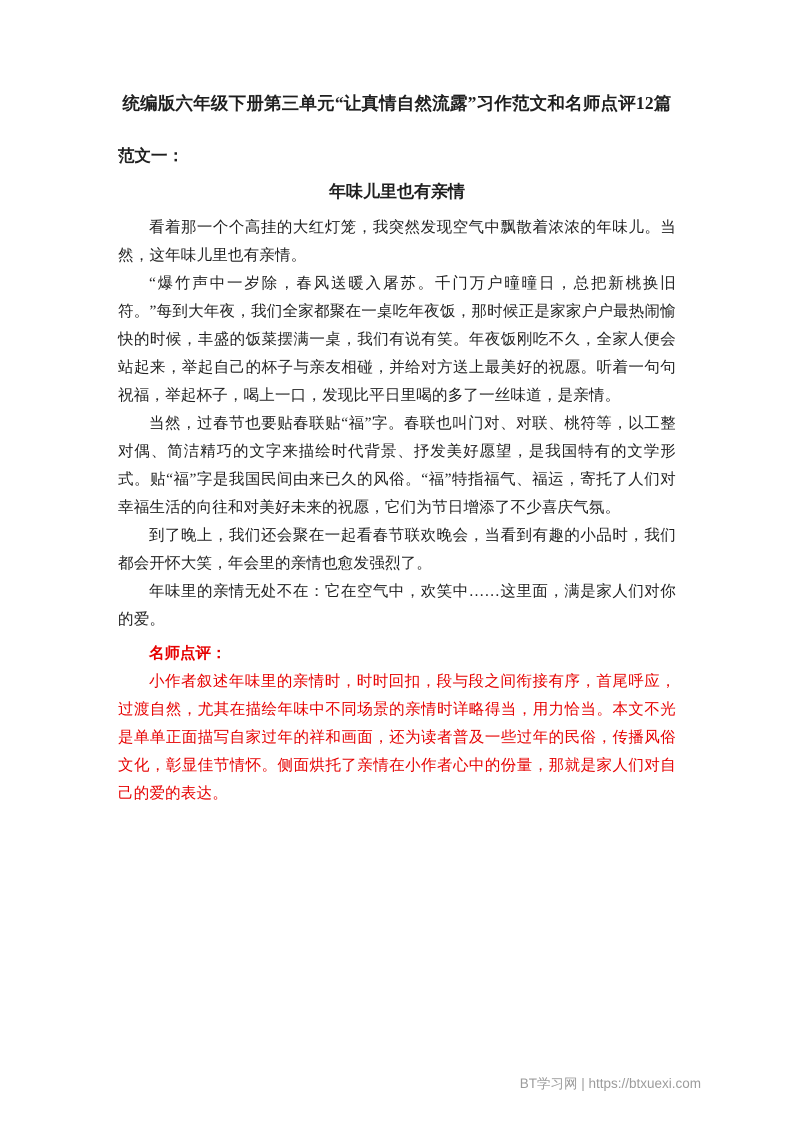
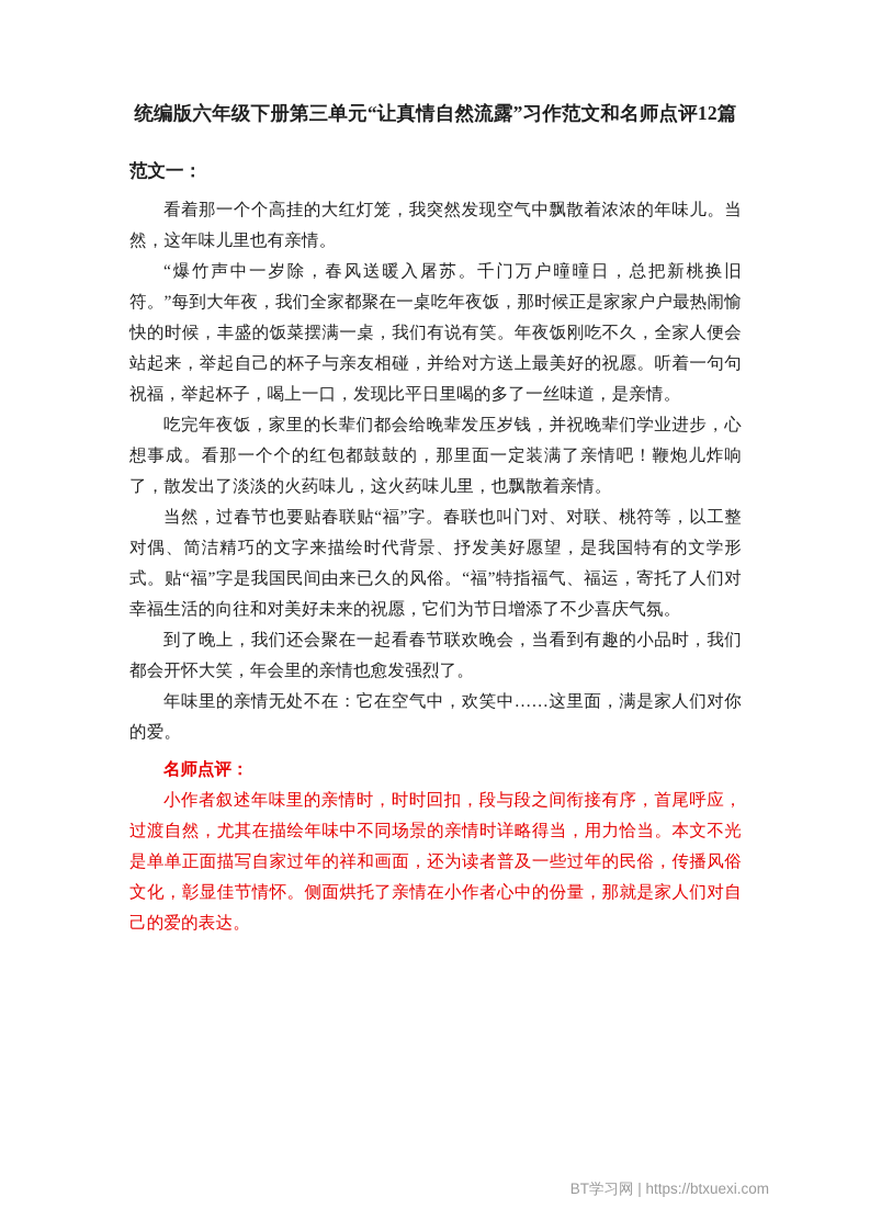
  统编版六年级下册第三单元“让真情自然流露”习作范文和名师点评12篇
  范文一：
- 年味儿里也有亲情
  看着那一个个高挂的大红灯笼，我突然发现空气中飘散着浓浓的年味儿。当然，这年味儿里也有亲情。
  “爆竹声中一岁除，春风送暖入屠苏。千门万户曈曈日，总把新桃换旧符。”每到大年夜，我们全家都聚在一桌吃年夜饭，那时候正是家家户户最热闹愉快的时候，丰盛的饭菜摆满一桌，我们有说有笑。年夜饭刚吃不久，全家人便会站起来，举起自己的杯子与亲友相碰，并给对方送上最美好的祝愿。听着一句句祝福，举起杯子，喝上一口，发现比平日里喝的多了一丝味道，是亲情。
+ 吃完年夜饭，家里的长辈们都会给晚辈发压岁钱，并祝晚辈们学业进步，心想事成。看那一个个的红包都鼓鼓的，那里面一定装满了亲情吧！鞭炮儿炸响了，散发出了淡淡的火药味儿，这火药味儿里，也飘散着亲情。
  当然，过春节也要贴春联贴“福”字。春联也叫门对、对联、桃符等，以工整对偶、简洁精巧的文字来描绘时代背景、抒发美好愿望，是我国特有的文学形式。贴“福”字是我国民间由来已久的风俗。“福”特指福气、福运，寄托了人们对幸福生活的向往和对美好未来的祝愿，它们为节日增添了不少喜庆气氛。
  到了晚上，我们还会聚在一起看春节联欢晚会，当看到有趣的小品时，我们都会开怀大笑，年会里的亲情也愈发强烈了。
  年味里的亲情无处不在：它在空气中，欢笑中……这里面，满是家人们对你的爱。
  名师点评：
  小作者叙述年味里的亲情时，时时回扣，段与段之间衔接有序，首尾呼应，过渡自然，尤其在描绘年味中不同场景的亲情时详略得当，用力恰当。本文不光是单单正面描写自家过年的祥和画面，还为读者普及一些过年的民俗，传播风俗文化，彰显佳节情怀。侧面烘托了亲情在小作者心中的份量，那就是家人们对自己的爱的表达。
  BT学习网 | https://btxuexi.com
